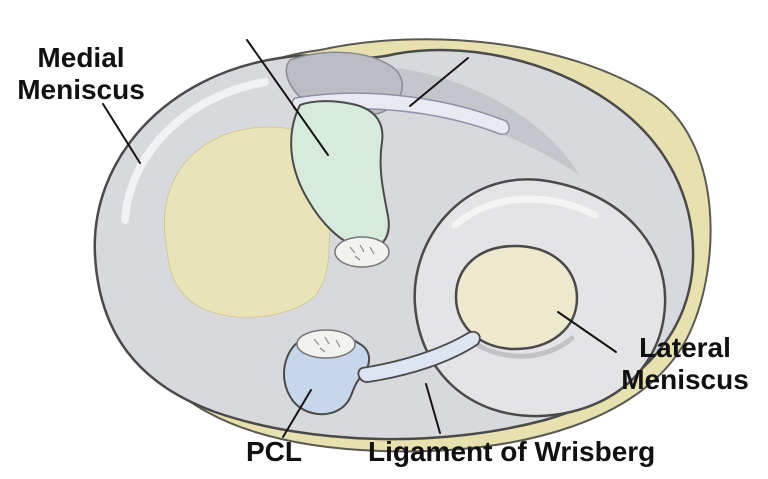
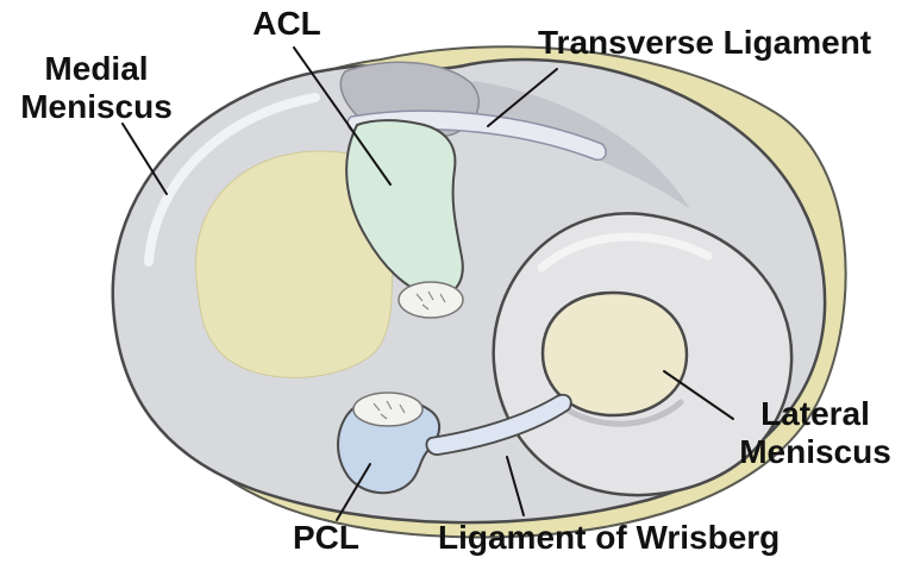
  Medial
  Meniscus
+ ACL
+ Transverse Ligament
  Lateral
  Meniscus
  PCL
  Ligament of Wrisberg
